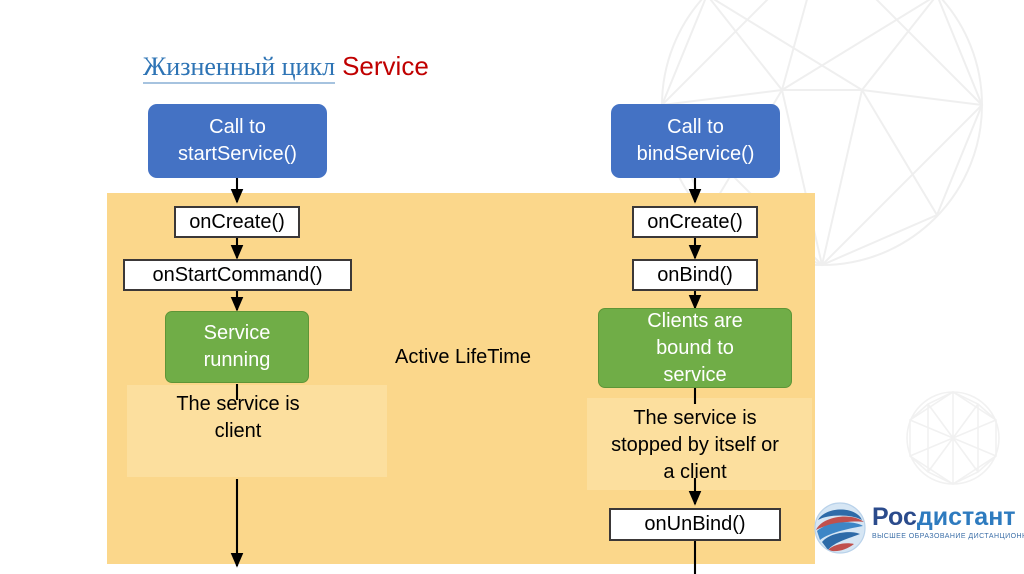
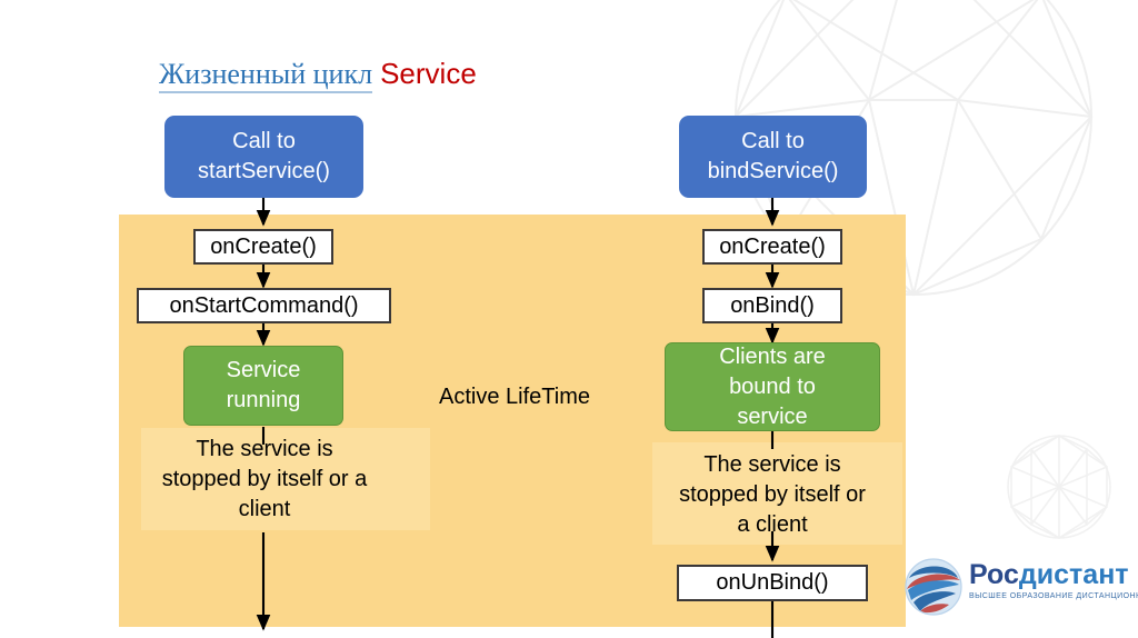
  Жизненный цикл Service
  Active LifeTime
  Call to
  startService()
  onCreate()
  onStartCommand()
  Service
  running
  The service is
+ stopped by itself or a
  client
  Call to
  bindService()
  onCreate()
  onBind()
  Clients are
  bound to
  service
  The service is
  stopped by itself or
  a client
  onUnBind()
  Росдистант
